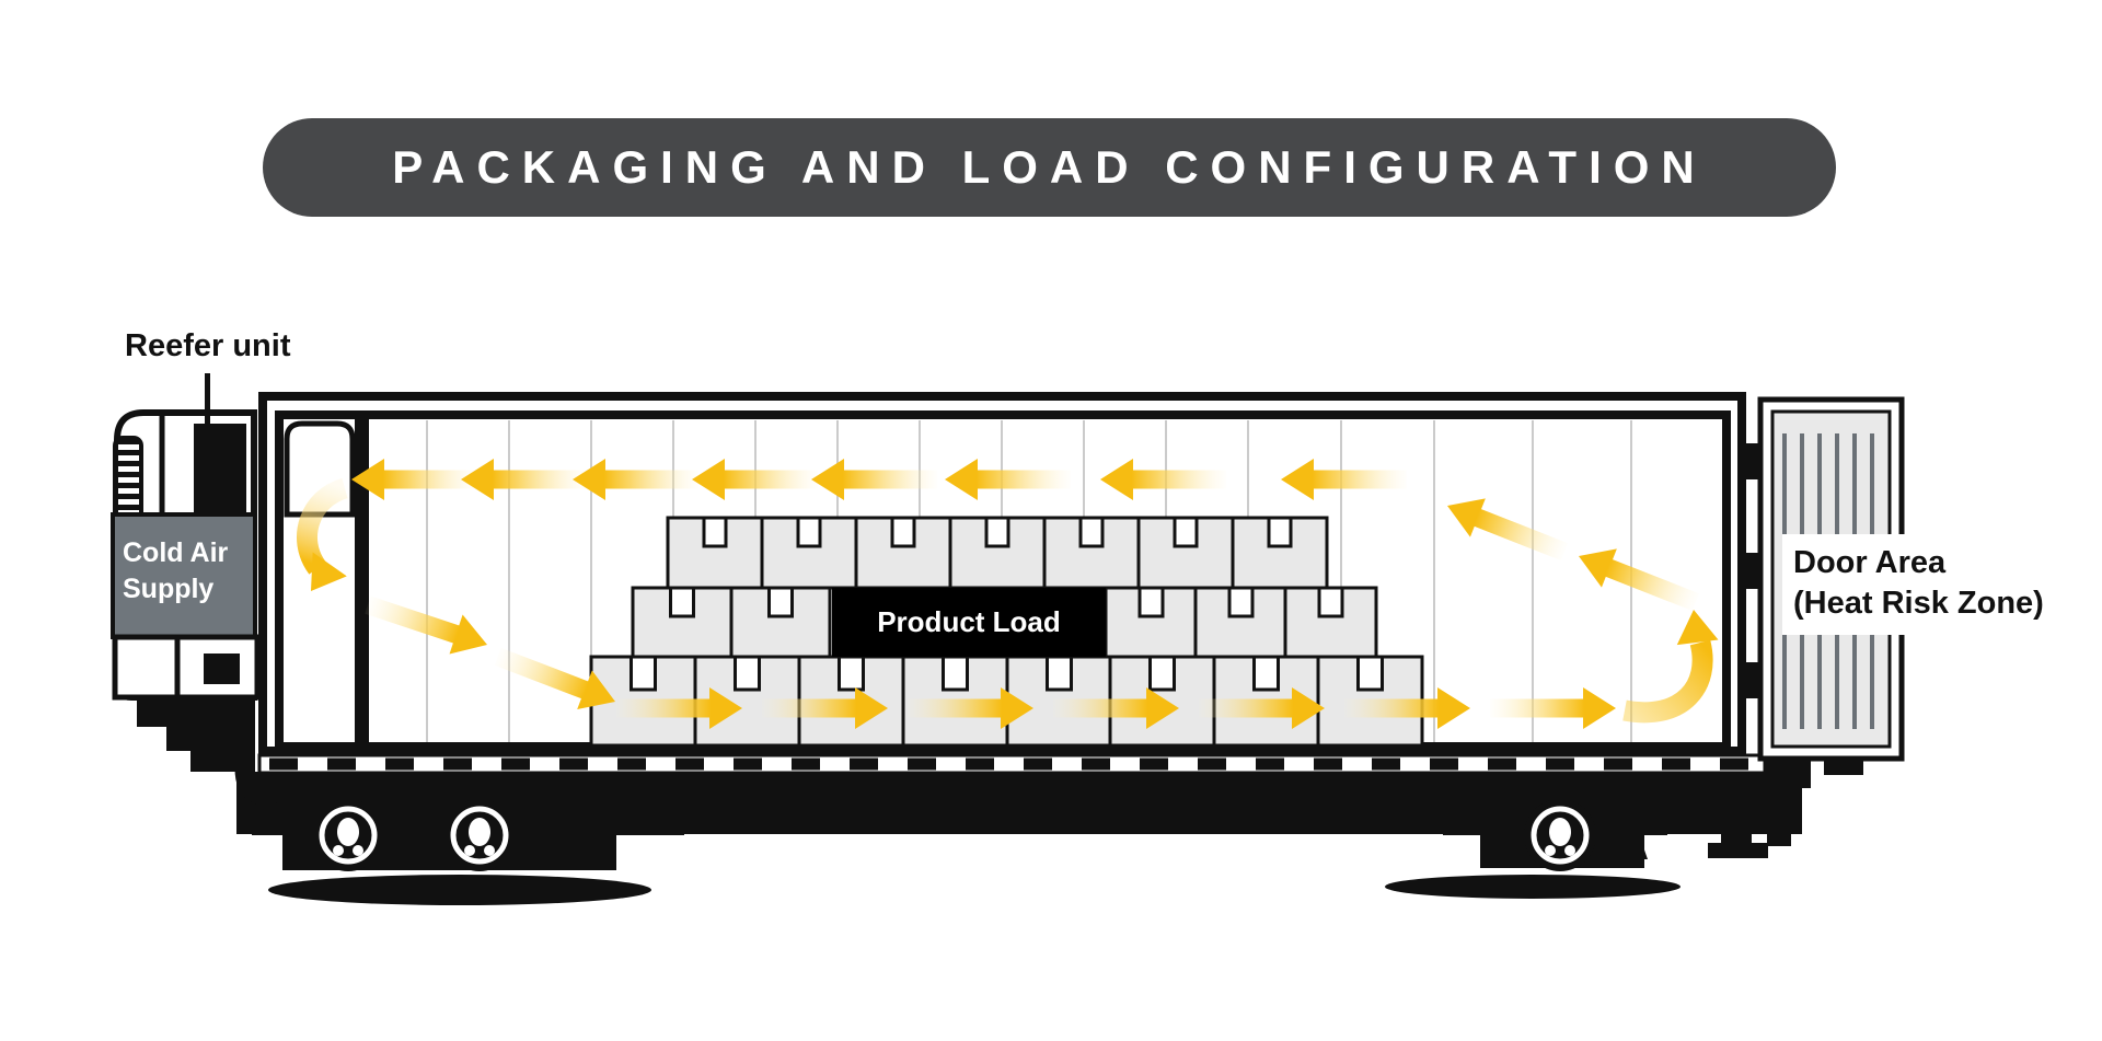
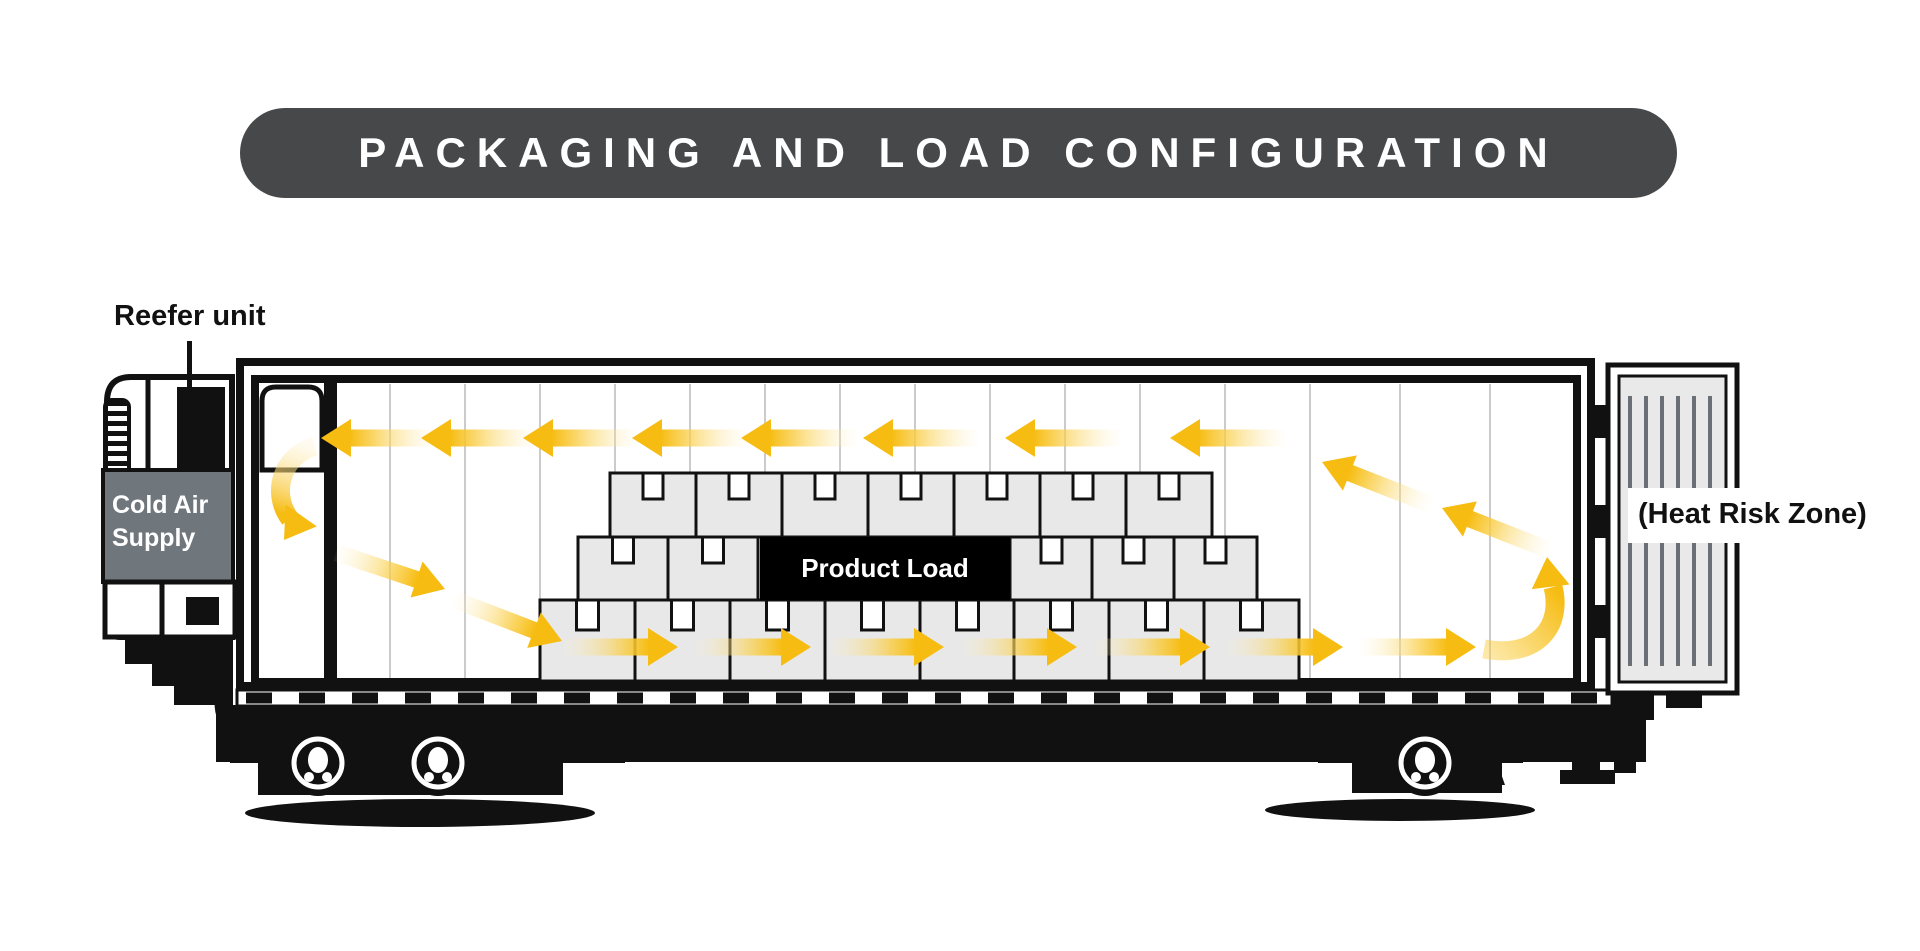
  PACKAGING AND LOAD CONFIGURATION
  Reefer unit
  Cold Air
  Supply
  Product Load
- Door Area
  (Heat Risk Zone)
